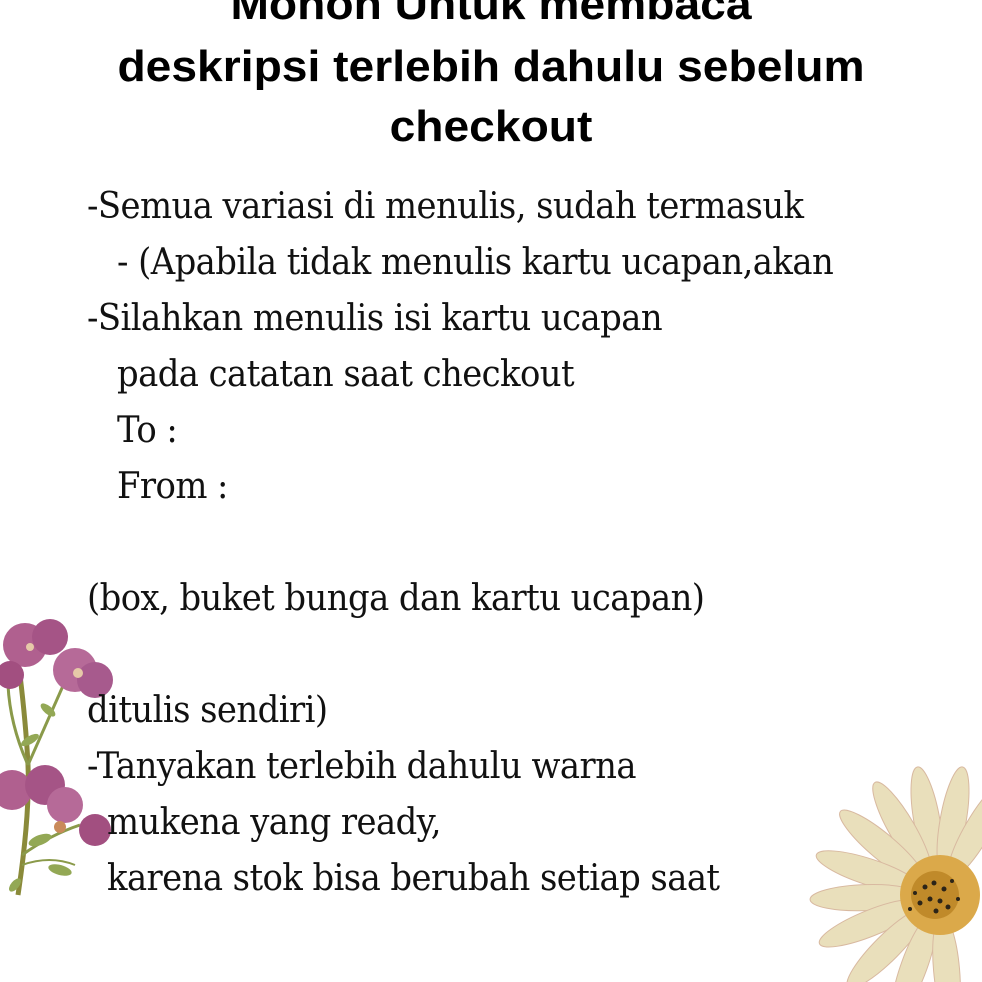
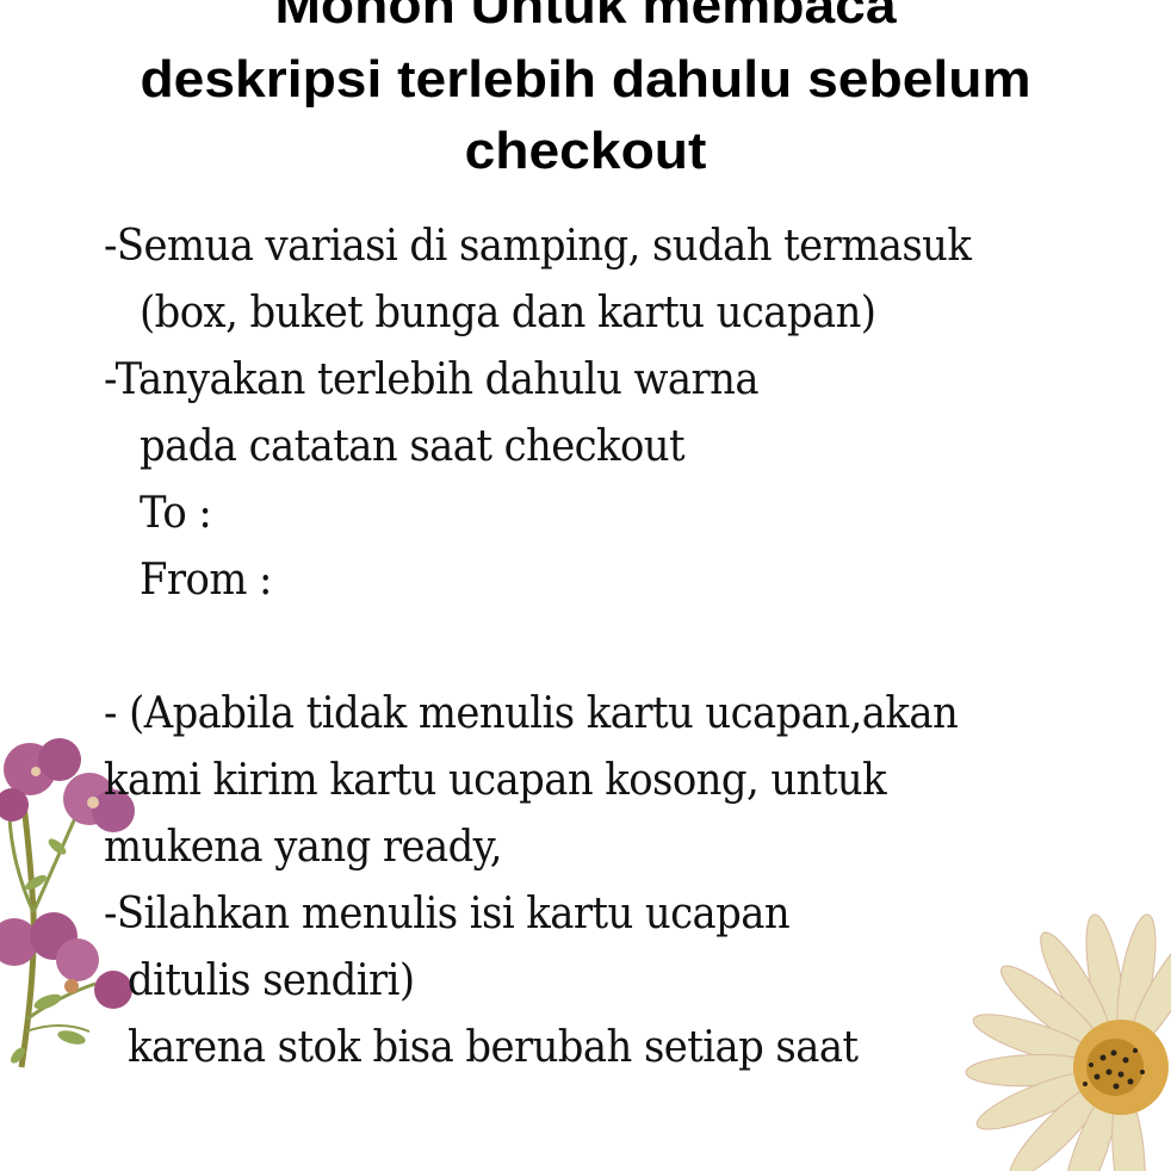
  Mohon Untuk membaca
  deskripsi terlebih dahulu sebelum
  checkout
- -Semua variasi di menulis, sudah termasuk
+ -Semua variasi di samping, sudah termasuk
- - (Apabila tidak menulis kartu ucapan,akan
+ (box, buket bunga dan kartu ucapan)
- -Silahkan menulis isi kartu ucapan
+ -Tanyakan terlebih dahulu warna
  pada catatan saat checkout
  To :
  From :
- (box, buket bunga dan kartu ucapan)
+ - (Apabila tidak menulis kartu ucapan,akan
+ kami kirim kartu ucapan kosong, untuk
- ditulis sendiri)
+ mukena yang ready,
- -Tanyakan terlebih dahulu warna
+ -Silahkan menulis isi kartu ucapan
- mukena yang ready,
+ ditulis sendiri)
  karena stok bisa berubah setiap saat
